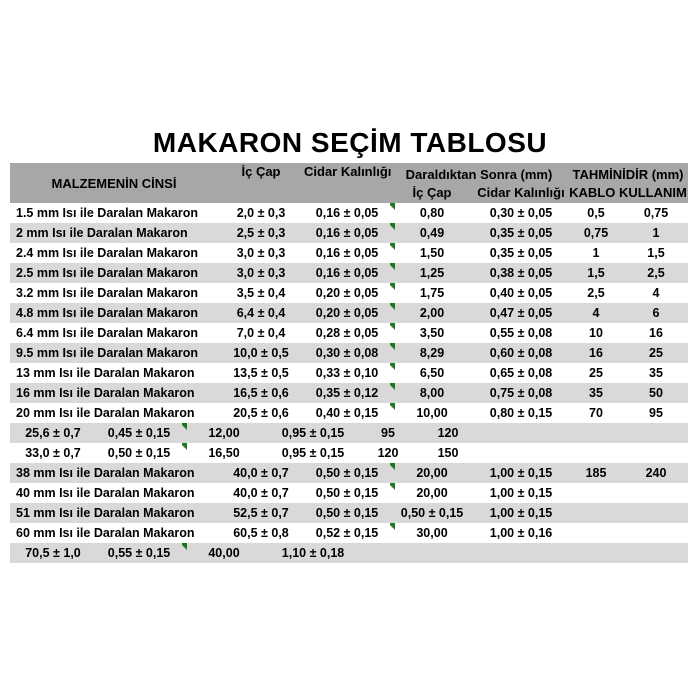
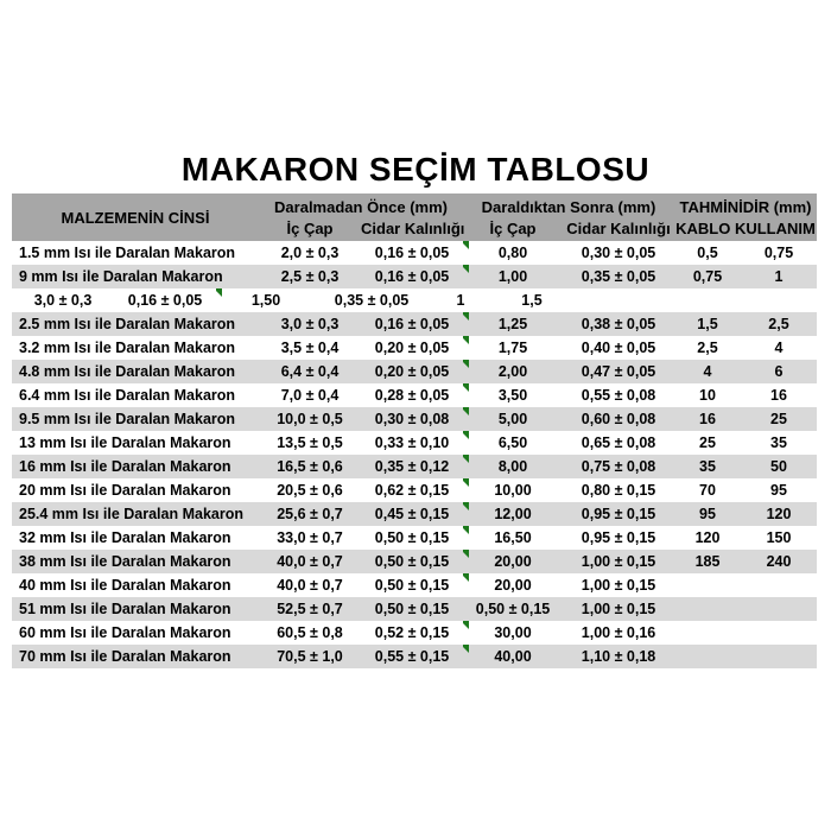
  MAKARON SEÇİM TABLOSU
  MALZEMENİN CİNSİ
+ Daralmadan Önce (mm)
  İç Çap
  Cidar Kalınlığı
  Daraldıktan Sonra (mm)
  İç Çap
  Cidar Kalınlığı
  TAHMİNİDİR (mm)
  KABLO KULLANIM
  1.5 mm Isı ile Daralan Makaron
  2,0 ± 0,3
  0,16 ± 0,05
  0,80
  0,30 ± 0,05
  0,5
  0,75
- 2 mm Isı ile Daralan Makaron
+ 9 mm Isı ile Daralan Makaron
  2,5 ± 0,3
  0,16 ± 0,05
- 0,49
+ 1,00
  0,35 ± 0,05
  0,75
  1
- 2.4 mm Isı ile Daralan Makaron
  3,0 ± 0,3
  0,16 ± 0,05
  1,50
  0,35 ± 0,05
  1
  1,5
  2.5 mm Isı ile Daralan Makaron
  3,0 ± 0,3
  0,16 ± 0,05
  1,25
  0,38 ± 0,05
  1,5
  2,5
  3.2 mm Isı ile Daralan Makaron
  3,5 ± 0,4
  0,20 ± 0,05
  1,75
  0,40 ± 0,05
  2,5
  4
  4.8 mm Isı ile Daralan Makaron
  6,4 ± 0,4
  0,20 ± 0,05
  2,00
  0,47 ± 0,05
  4
  6
  6.4 mm Isı ile Daralan Makaron
  7,0 ± 0,4
  0,28 ± 0,05
  3,50
  0,55 ± 0,08
  10
  16
  9.5 mm Isı ile Daralan Makaron
  10,0 ± 0,5
  0,30 ± 0,08
- 8,29
+ 5,00
  0,60 ± 0,08
  16
  25
  13 mm Isı ile Daralan Makaron
  13,5 ± 0,5
  0,33 ± 0,10
  6,50
  0,65 ± 0,08
  25
  35
  16 mm Isı ile Daralan Makaron
  16,5 ± 0,6
  0,35 ± 0,12
  8,00
  0,75 ± 0,08
  35
  50
  20 mm Isı ile Daralan Makaron
  20,5 ± 0,6
- 0,40 ± 0,15
+ 0,62 ± 0,15
  10,00
  0,80 ± 0,15
  70
  95
+ 25.4 mm Isı ile Daralan Makaron
  25,6 ± 0,7
  0,45 ± 0,15
  12,00
  0,95 ± 0,15
  95
  120
+ 32 mm Isı ile Daralan Makaron
  33,0 ± 0,7
  0,50 ± 0,15
  16,50
  0,95 ± 0,15
  120
  150
  38 mm Isı ile Daralan Makaron
  40,0 ± 0,7
  0,50 ± 0,15
  20,00
  1,00 ± 0,15
  185
  240
  40 mm Isı ile Daralan Makaron
  40,0 ± 0,7
  0,50 ± 0,15
  20,00
  1,00 ± 0,15
  51 mm Isı ile Daralan Makaron
  52,5 ± 0,7
  0,50 ± 0,15
  0,50 ± 0,15
  1,00 ± 0,15
  60 mm Isı ile Daralan Makaron
  60,5 ± 0,8
  0,52 ± 0,15
  30,00
  1,00 ± 0,16
+ 70 mm Isı ile Daralan Makaron
  70,5 ± 1,0
  0,55 ± 0,15
  40,00
  1,10 ± 0,18
